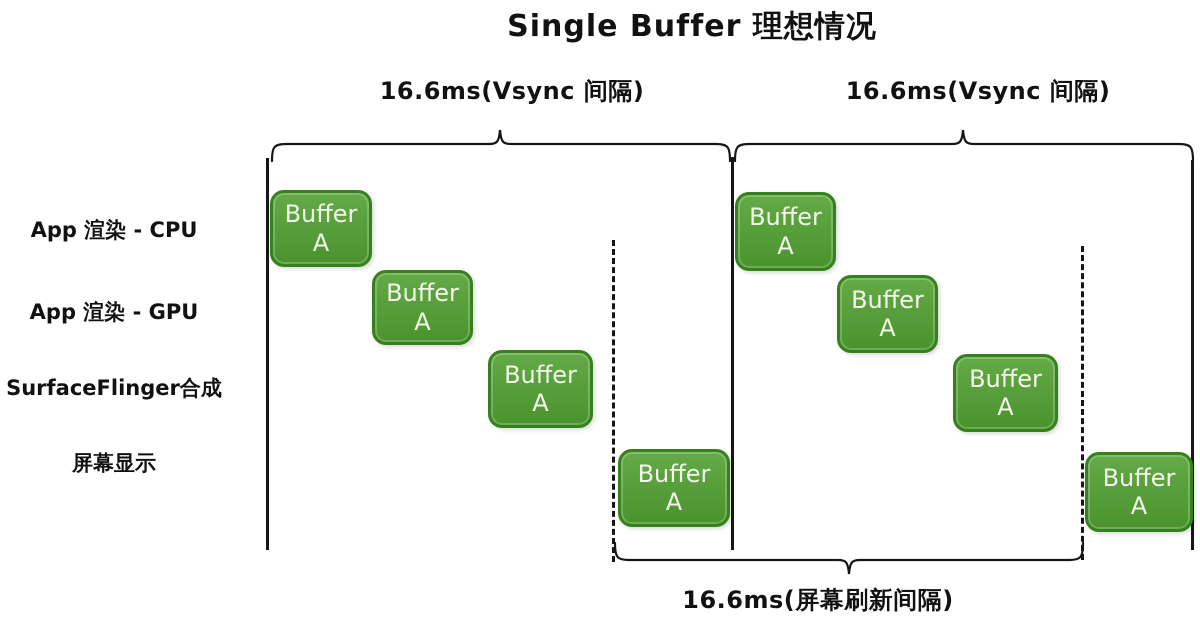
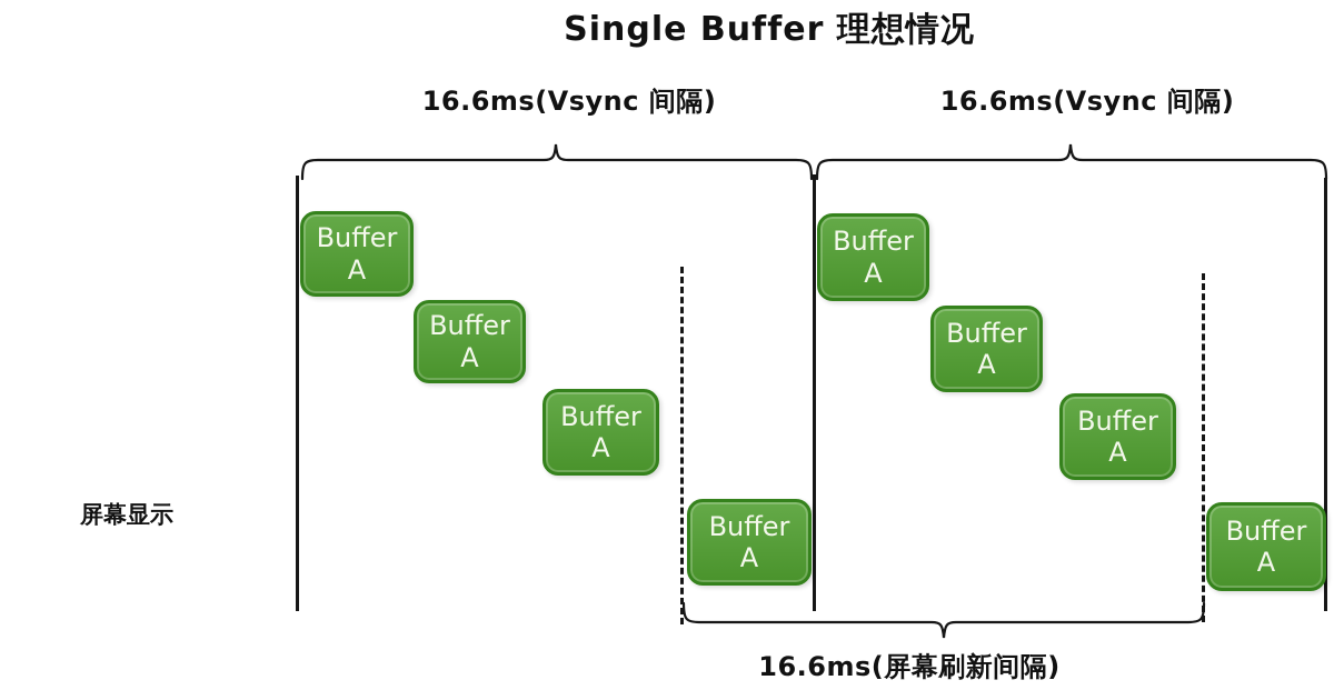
  Single Buffer 理想情况
  16.6ms(Vsync 间隔)
  16.6ms(Vsync 间隔)
  16.6ms(屏幕刷新间隔)
- App 渲染 - CPU
- App 渲染 - GPU
- SurfaceFlinger合成
  屏幕显示
  Buffer
  A
  Buffer
  A
  Buffer
  A
  Buffer
  A
  Buffer
  A
  Buffer
  A
  Buffer
  A
  Buffer
  A
